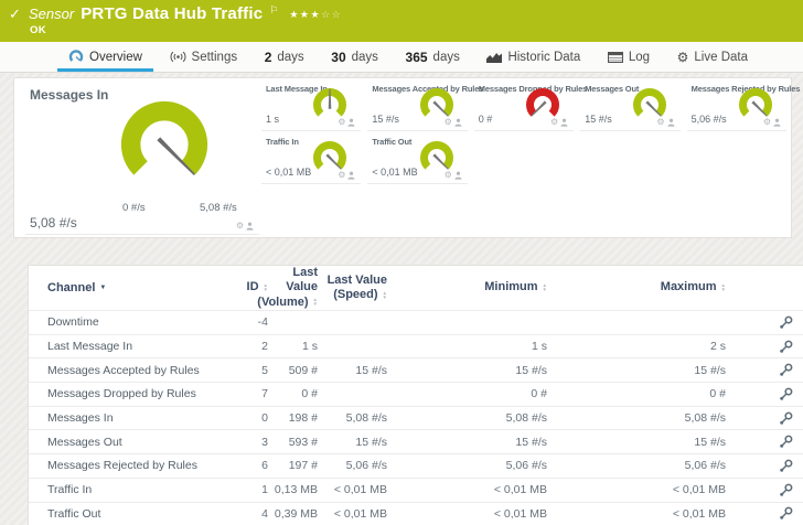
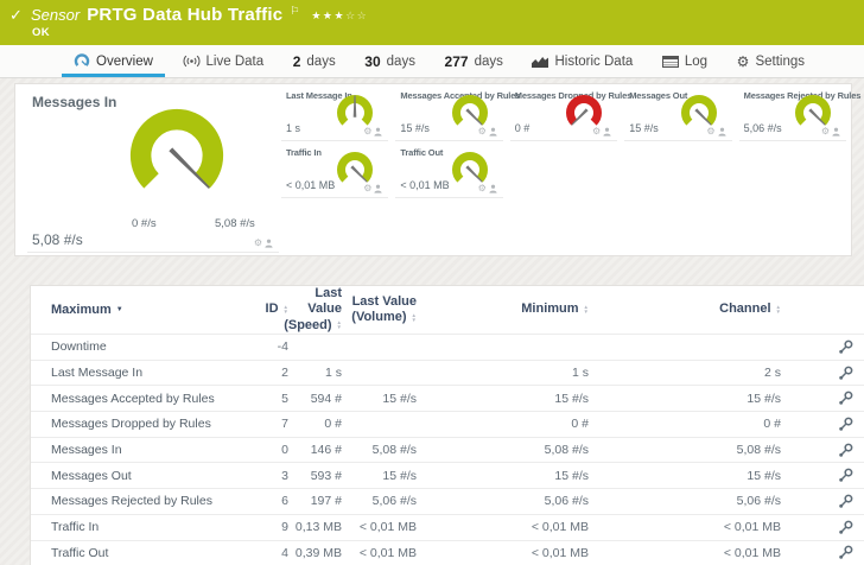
  ✓
  Sensor
  PRTG Data Hub Traffic
  ⚐
  ★★★☆☆
  OK
  Overview
- Settings
+ Live Data
  2
  days
  30
  days
- 365
+ 277
  days
  Historic Data
  Log
  ⚙
- Live Data
+ Settings
  Messages In
  0 #/s
  5,08 #/s
  5,08 #/s
  ⚙
  Last Message In
  1 s
  ⚙
  Messages Acceed by Rules
  15 #/s
  ⚙
  Messages Dropd by Rules
  0 #
  ⚙
  Messages Out
  15 #/s
  ⚙
  Messages Rejecd by Rules
  5,06 #/s
  ⚙
  Traffic In
  < 0,01 MB
  ⚙
  Traffic Out
  < 0,01 MB
  ⚙
- Channel
+ Maximum
  ID
  Last Value
- (Volume)
+ (Speed)
  Last Value
- (Speed)
+ (Volume)
  Minimum
- Maximum
+ Channel
  Downtime
  -4
  Last Message In
  2
  1 s
  1 s
  2 s
  Messages Accepted by Rules
  5
- 509 #
+ 594 #
  15 #/s
  15 #/s
  15 #/s
  Messages Dropped by Rules
  7
  0 #
  0 #
  0 #
  Messages In
  0
- 198 #
+ 146 #
  5,08 #/s
  5,08 #/s
  5,08 #/s
  Messages Out
  3
  593 #
  15 #/s
  15 #/s
  15 #/s
  Messages Rejected by Rules
  6
  197 #
  5,06 #/s
  5,06 #/s
  5,06 #/s
  Traffic In
- 1
+ 9
  0,13 MB
  < 0,01 MB
  < 0,01 MB
  < 0,01 MB
  Traffic Out
  4
  0,39 MB
  < 0,01 MB
  < 0,01 MB
  < 0,01 MB
